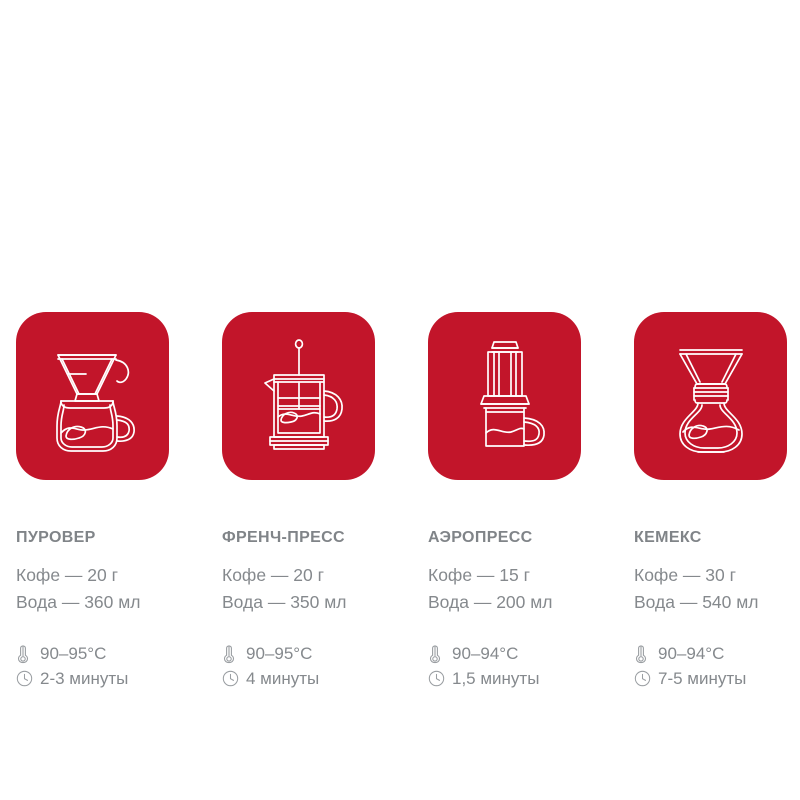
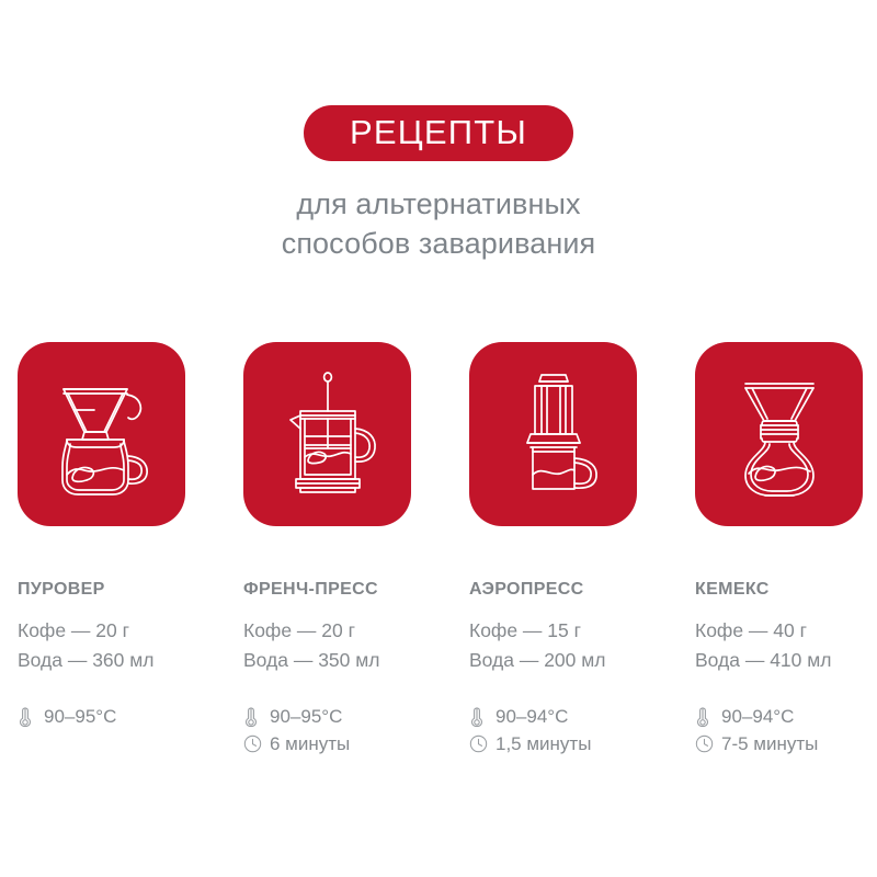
+ РЕЦЕПТЫ
+ для альтернативных
+ способов заваривания
  ПУРОВЕР
  Кофе — 20 г
  Вода — 360 мл
  90–95°C
- 2-3 минуты
  ФРЕНЧ-ПРЕСС
  Кофе — 20 г
  Вода — 350 мл
  90–95°C
- 4 минуты
+ 6 минуты
  АЭРОПРЕСС
  Кофе — 15 г
  Вода — 200 мл
  90–94°C
  1,5 минуты
  КЕМЕКС
- Кофе — 30 г
+ Кофе — 40 г
- Вода — 540 мл
+ Вода — 410 мл
  90–94°C
  7-5 минуты
